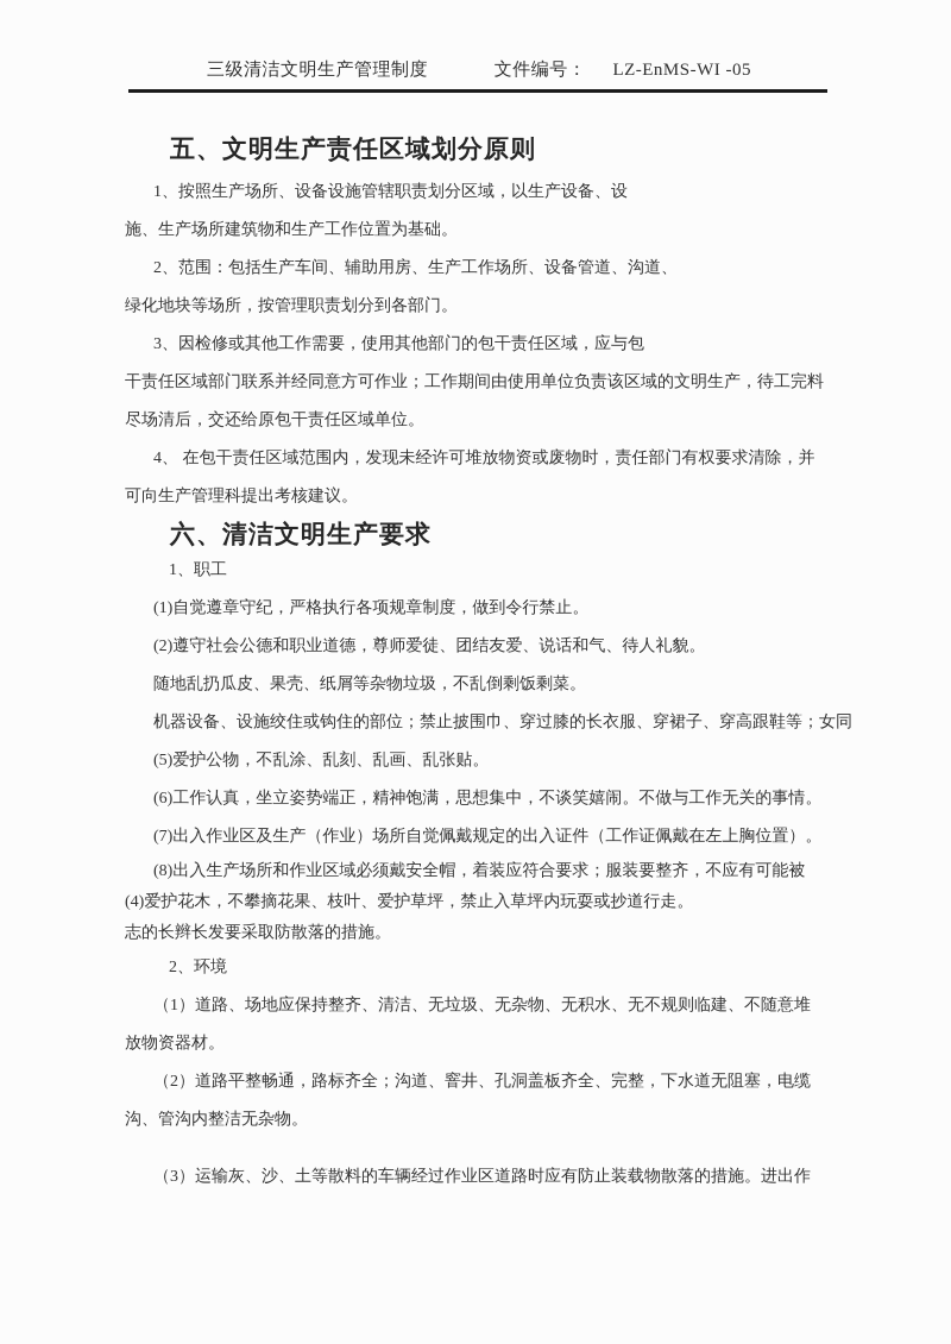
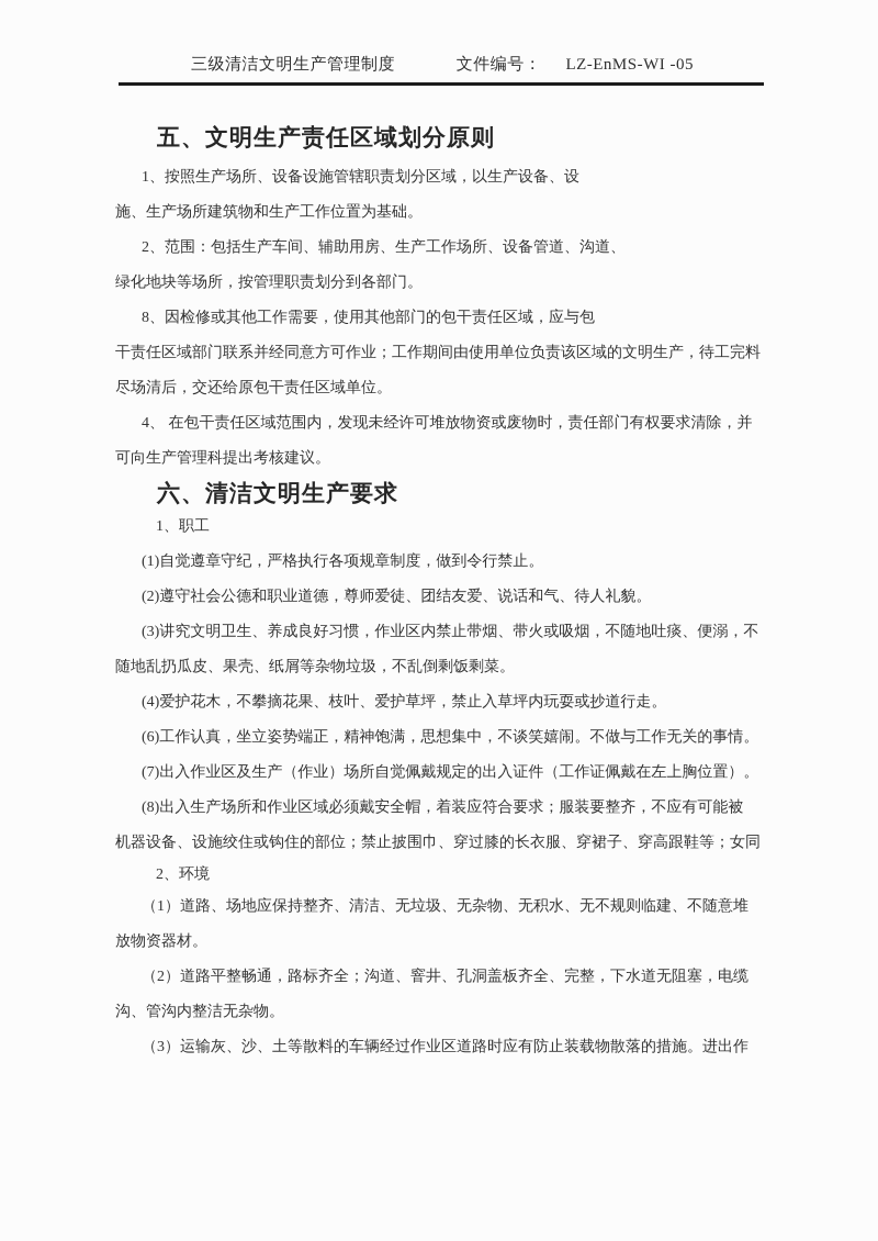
  三级清洁文明生产管理制度
  文件编号： LZ-EnMS-WI -05
  五、文明生产责任区域划分原则
  1、按照生产场所、设备设施管辖职责划分区域，以生产设备、设
  施、生产场所建筑物和生产工作位置为基础。
  2、范围：包括生产车间、辅助用房、生产工作场所、设备管道、沟道、
  绿化地块等场所，按管理职责划分到各部门。
- 3、因检修或其他工作需要，使用其他部门的包干责任区域，应与包
+ 8、因检修或其他工作需要，使用其他部门的包干责任区域，应与包
  干责任区域部门联系并经同意方可作业；工作期间由使用单位负责该区域的文明生产，待工完料
  尽场清后，交还给原包干责任区域单位。
  4、 在包干责任区域范围内，发现未经许可堆放物资或废物时，责任部门有权要求清除，并
  可向生产管理科提出考核建议。
  六、清洁文明生产要求
  1、职工
  (1)自觉遵章守纪，严格执行各项规章制度，做到令行禁止。
  (2)遵守社会公德和职业道德，尊师爱徒、团结友爱、说话和气、待人礼貌。
+ (3)讲究文明卫生、养成良好习惯，作业区内禁止带烟、带火或吸烟，不随地吐痰、便溺，不
  随地乱扔瓜皮、果壳、纸屑等杂物垃圾，不乱倒剩饭剩菜。
- 机器设备、设施绞住或钩住的部位；禁止披围巾、穿过膝的长衣服、穿裙子、穿高跟鞋等；女同
+ (4)爱护花木，不攀摘花果、枝叶、爱护草坪，禁止入草坪内玩耍或抄道行走。
- (5)爱护公物，不乱涂、乱刻、乱画、乱张贴。
  (6)工作认真，坐立姿势端正，精神饱满，思想集中，不谈笑嬉闹。不做与工作无关的事情。
  (7)出入作业区及生产（作业）场所自觉佩戴规定的出入证件（工作证佩戴在左上胸位置）。
  (8)出入生产场所和作业区域必须戴安全帽，着装应符合要求；服装要整齐，不应有可能被
- (4)爱护花木，不攀摘花果、枝叶、爱护草坪，禁止入草坪内玩耍或抄道行走。
+ 机器设备、设施绞住或钩住的部位；禁止披围巾、穿过膝的长衣服、穿裙子、穿高跟鞋等；女同
- 志的长辫长发要采取防散落的措施。
  2、环境
  （1）道路、场地应保持整齐、清洁、无垃圾、无杂物、无积水、无不规则临建、不随意堆
  放物资器材。
  （2）道路平整畅通，路标齐全；沟道、窨井、孔洞盖板齐全、完整，下水道无阻塞，电缆
  沟、管沟内整洁无杂物。
  （3）运输灰、沙、土等散料的车辆经过作业区道路时应有防止装载物散落的措施。进出作
